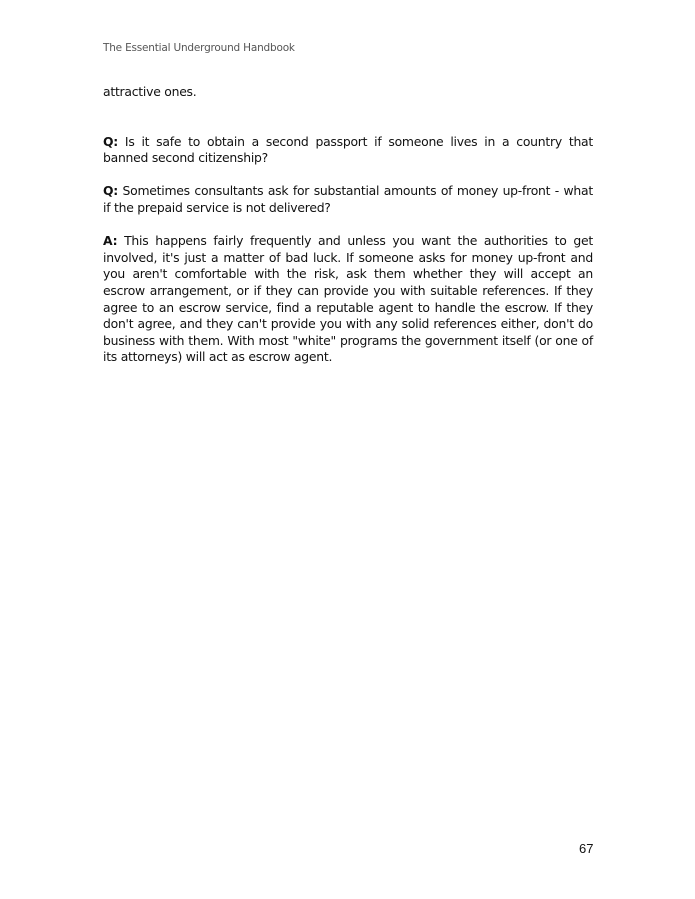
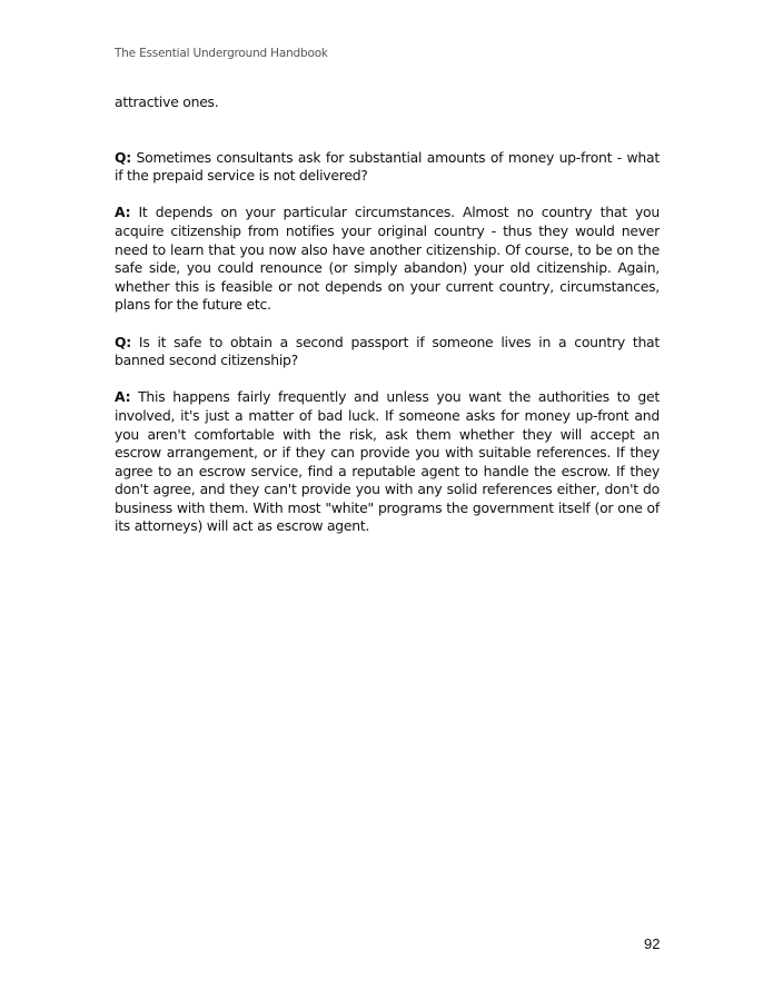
  The Essential Underground Handbook
  attractive ones.
- Q: Is it safe to obtain a second passport if someone lives in a country that banned second citizenship?
+ Q: Sometimes consultants ask for substantial amounts of money up-front - what if the prepaid service is not delivered?
+ A: It depends on your particular circumstances. Almost no country that you acquire citizenship from notifies your original country - thus they would never need to learn that you now also have another citizenship. Of course, to be on the safe side, you could renounce (or simply abandon) your old citizenship. Again, whether this is feasible or not depends on your current country, circumstances, plans for the future etc.
- Q: Sometimes consultants ask for substantial amounts of money up-front - what if the prepaid service is not delivered?
+ Q: Is it safe to obtain a second passport if someone lives in a country that banned second citizenship?
  A: This happens fairly frequently and unless you want the authorities to get involved, it's just a matter of bad luck. If someone asks for money up-front and you aren't comfortable with the risk, ask them whether they will accept an escrow arrangement, or if they can provide you with suitable references. If they agree to an escrow service, find a reputable agent to handle the escrow. If they don't agree, and they can't provide you with any solid references either, don't do business with them. With most "white" programs the government itself (or one of its attorneys) will act as escrow agent.
- 67
+ 92
